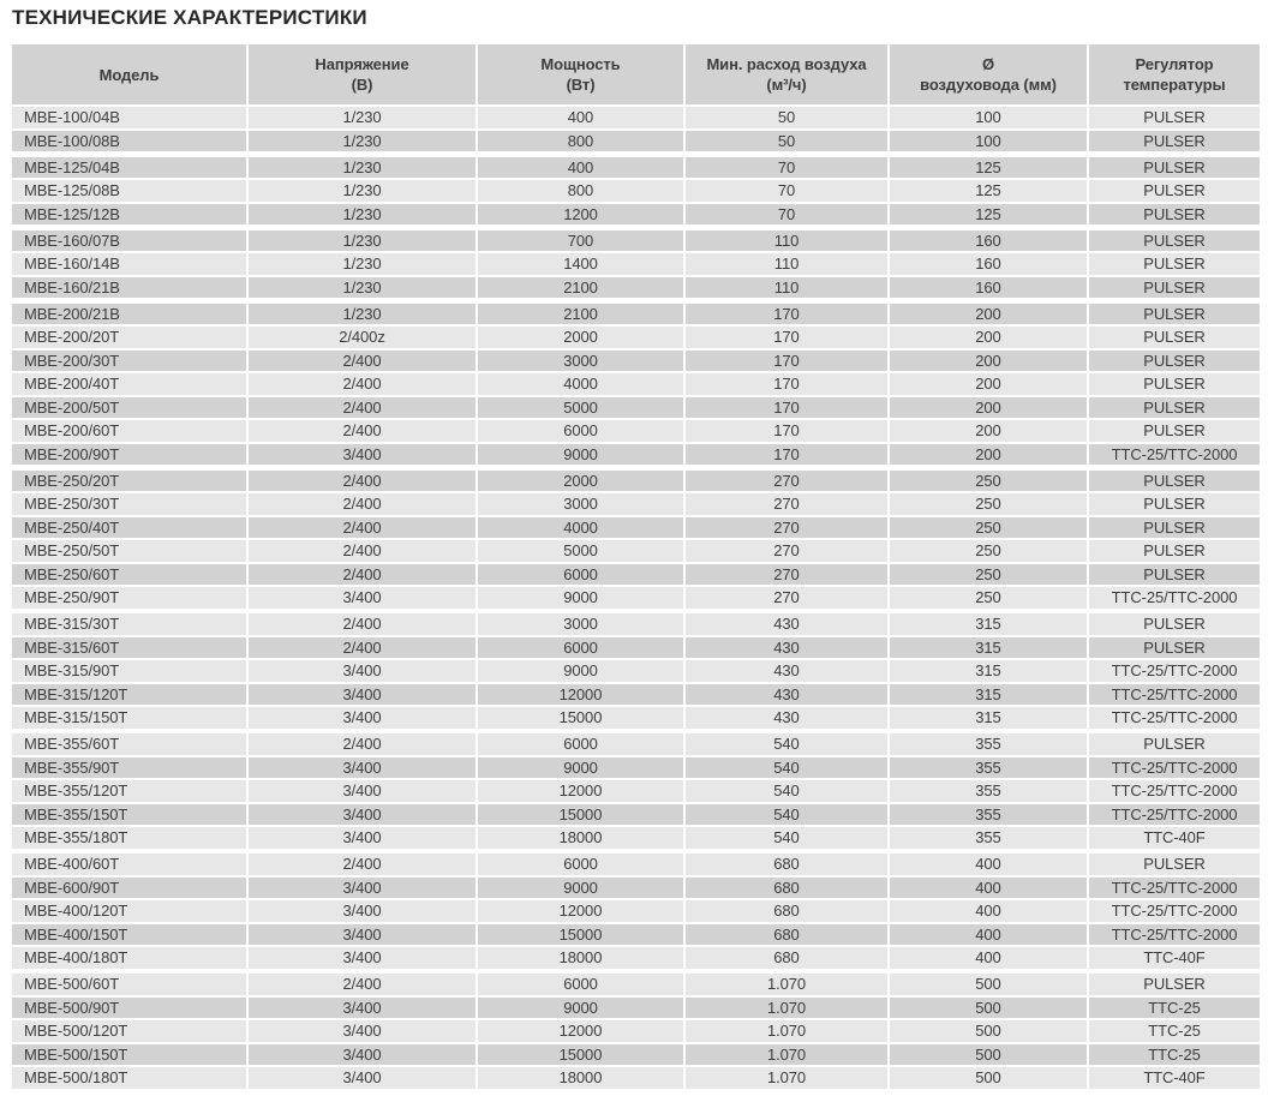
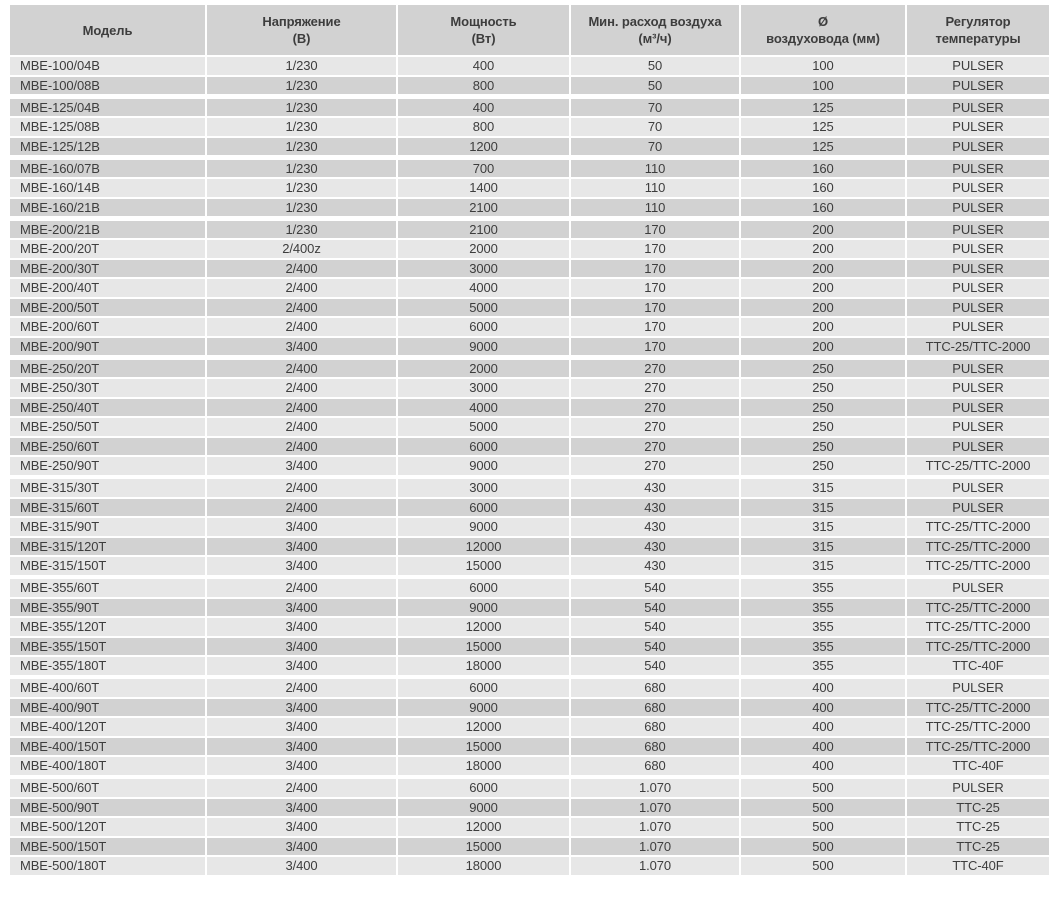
- ТЕХНИЧЕСКИЕ ХАРАКТЕРИСТИКИ
  Модель
  Напряжение
  (В)
  Мощность
  (Вт)
  Мин. расход воздуха
  (м³/ч)
  Ø
  воздуховода (мм)
  Регулятор
  температуры
  MBE-100/04B
  1/230
  400
  50
  100
  PULSER
  MBE-100/08B
  1/230
  800
  50
  100
  PULSER
  MBE-125/04B
  1/230
  400
  70
  125
  PULSER
  MBE-125/08B
  1/230
  800
  70
  125
  PULSER
  MBE-125/12B
  1/230
  1200
  70
  125
  PULSER
  MBE-160/07B
  1/230
  700
  110
  160
  PULSER
  MBE-160/14B
  1/230
  1400
  110
  160
  PULSER
  MBE-160/21B
  1/230
  2100
  110
  160
  PULSER
  MBE-200/21B
  1/230
  2100
  170
  200
  PULSER
  MBE-200/20T
  2/400z
  2000
  170
  200
  PULSER
  MBE-200/30T
  2/400
  3000
  170
  200
  PULSER
  MBE-200/40T
  2/400
  4000
  170
  200
  PULSER
  MBE-200/50T
  2/400
  5000
  170
  200
  PULSER
  MBE-200/60T
  2/400
  6000
  170
  200
  PULSER
  MBE-200/90T
  3/400
  9000
  170
  200
  TTC-25/TTC-2000
  MBE-250/20T
  2/400
  2000
  270
  250
  PULSER
  MBE-250/30T
  2/400
  3000
  270
  250
  PULSER
  MBE-250/40T
  2/400
  4000
  270
  250
  PULSER
  MBE-250/50T
  2/400
  5000
  270
  250
  PULSER
  MBE-250/60T
  2/400
  6000
  270
  250
  PULSER
  MBE-250/90T
  3/400
  9000
  270
  250
  TTC-25/TTC-2000
  MBE-315/30T
  2/400
  3000
  430
  315
  PULSER
  MBE-315/60T
  2/400
  6000
  430
  315
  PULSER
  MBE-315/90T
  3/400
  9000
  430
  315
  TTC-25/TTC-2000
  MBE-315/120T
  3/400
  12000
  430
  315
  TTC-25/TTC-2000
  MBE-315/150T
  3/400
  15000
  430
  315
  TTC-25/TTC-2000
  MBE-355/60T
  2/400
  6000
  540
  355
  PULSER
  MBE-355/90T
  3/400
  9000
  540
  355
  TTC-25/TTC-2000
  MBE-355/120T
  3/400
  12000
  540
  355
  TTC-25/TTC-2000
  MBE-355/150T
  3/400
  15000
  540
  355
  TTC-25/TTC-2000
  MBE-355/180T
  3/400
  18000
  540
  355
  TTC-40F
  MBE-400/60T
  2/400
  6000
  680
  400
  PULSER
- MBE-600/90T
+ MBE-400/90T
  3/400
  9000
  680
  400
  TTC-25/TTC-2000
  MBE-400/120T
  3/400
  12000
  680
  400
  TTC-25/TTC-2000
  MBE-400/150T
  3/400
  15000
  680
  400
  TTC-25/TTC-2000
  MBE-400/180T
  3/400
  18000
  680
  400
  TTC-40F
  MBE-500/60T
  2/400
  6000
  1.070
  500
  PULSER
  MBE-500/90T
  3/400
  9000
  1.070
  500
  TTC-25
  MBE-500/120T
  3/400
  12000
  1.070
  500
  TTC-25
  MBE-500/150T
  3/400
  15000
  1.070
  500
  TTC-25
  MBE-500/180T
  3/400
  18000
  1.070
  500
  TTC-40F
